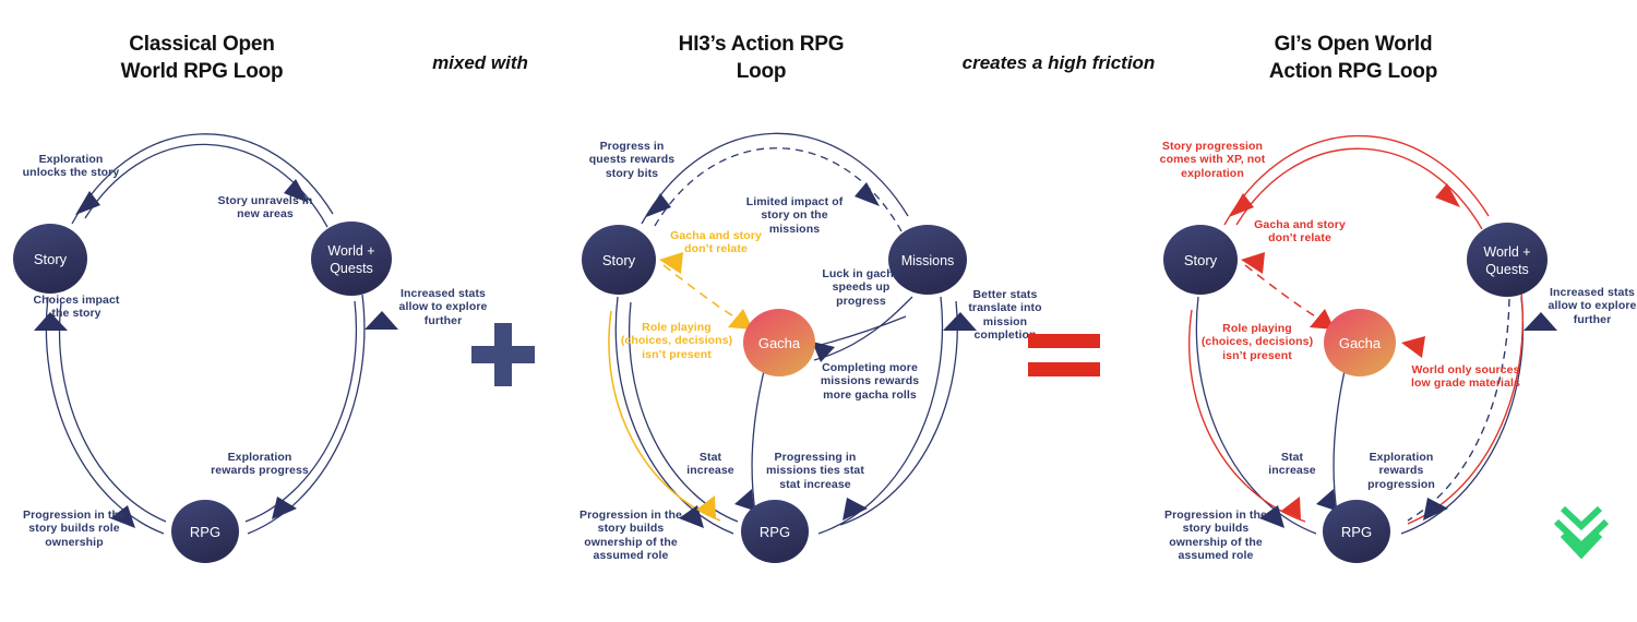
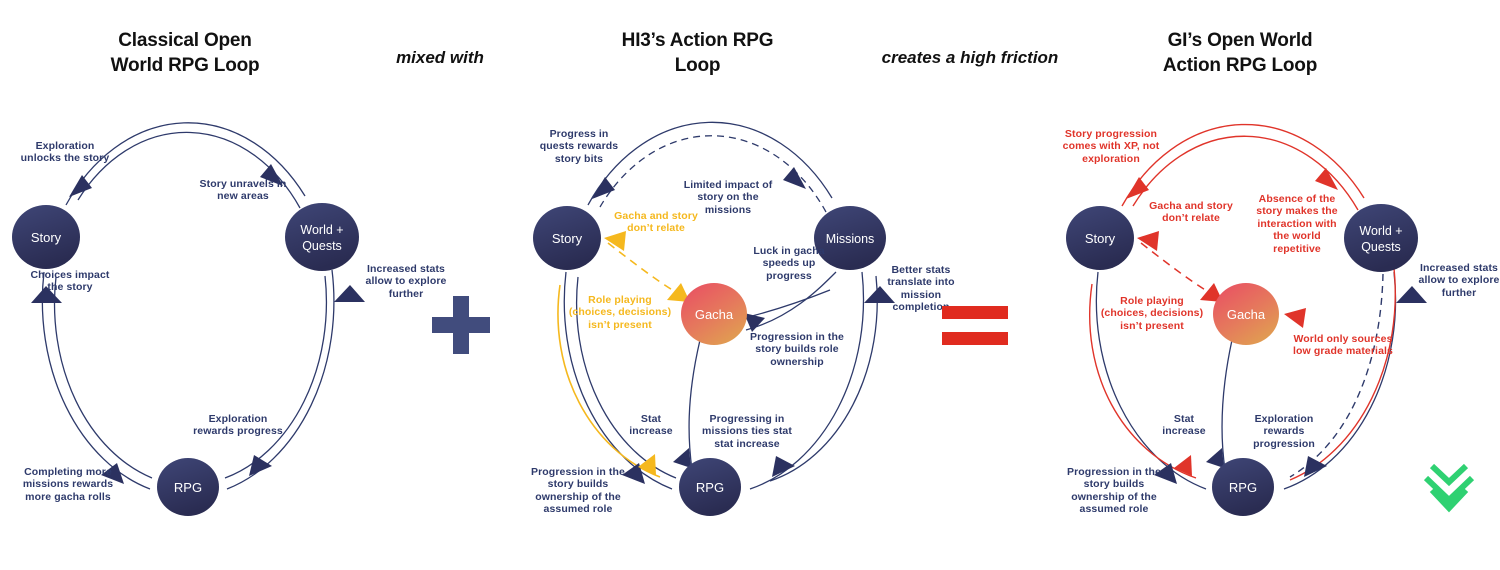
  Classical Open
  World RPG Loop
  mixed with
  HI3’s Action RPG
  Loop
  creates a high friction
  GI’s Open World
  Action RPG Loop
  Story
  World +
  Quests
  RPG
  Story
  Missions
  Gacha
  RPG
  Story
  World +
  Quests
  Gacha
  RPG
  Exploration unlocks the story
  Story unravels in new areas
  Choices impact the story
  Increased stats allow to explore further
  Exploration rewards progress
- Progression in the story builds role ownership
+ Completing more missions rewards more gacha rolls
  Progress in quests rewards story bits
  Limited impact of story on the missions
  Gacha and story don’t relate
  Luck in gacha speeds up progress
  Better stats translate into mission completio
  Role playing (choices, decisions) isn’t present
- Completing more missions rewards more gacha rolls
+ Progression in the story builds role ownership
  Stat increase
  Progressing in missions ties stat stat increase
  Progression in the story builds ownership of the assumed role
  Story progression comes with XP, not exploration
  Gacha and story don’t relate
+ Absence of the story makes the interaction with the world repetitive
  Increased stats allow to explore further
  Role playing (choices, decisions) isn’t present
  World only sources low grade materials
  Stat increase
  Exploration rewards progression
  Progression in the story builds ownership of the assumed role
